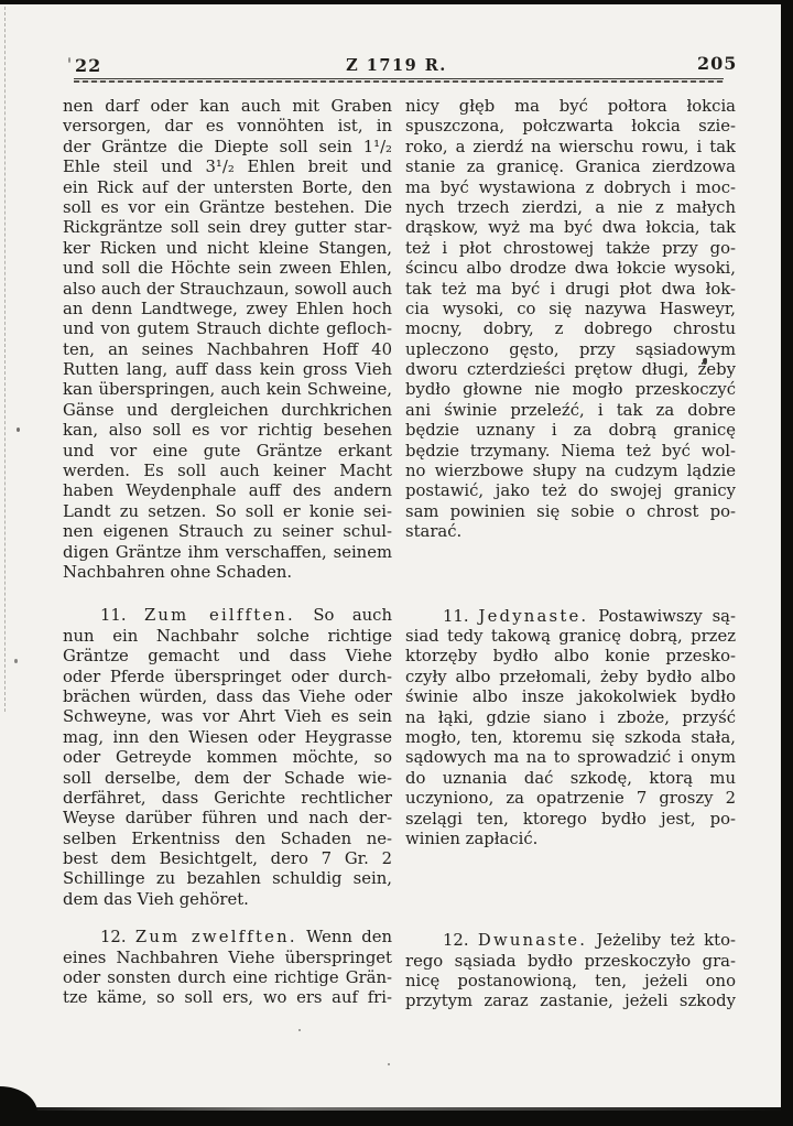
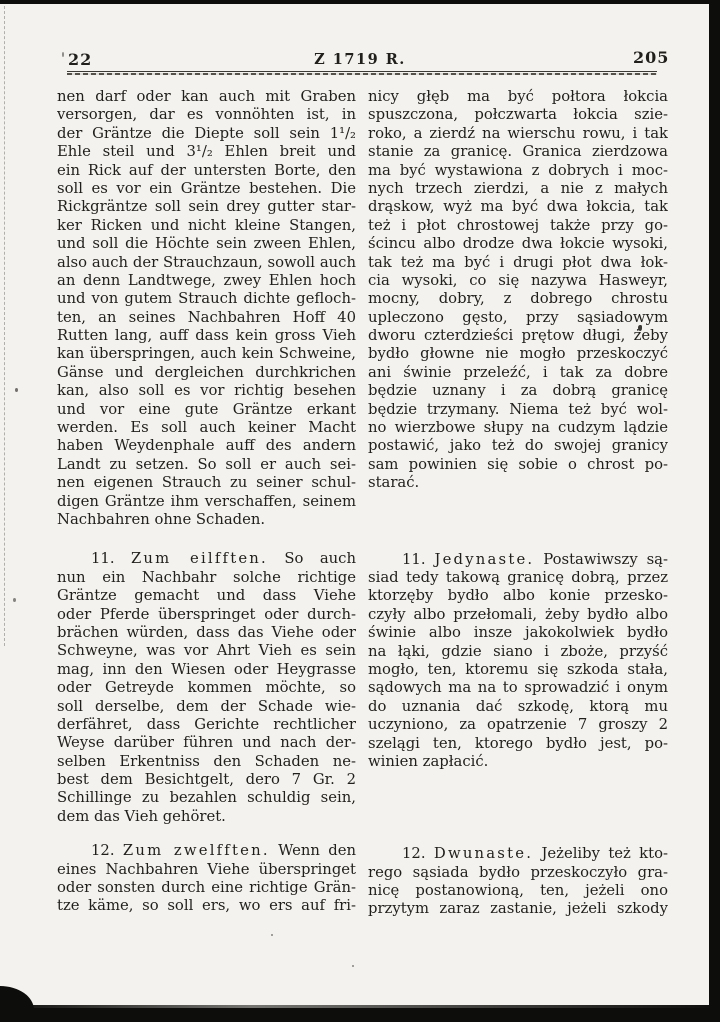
  22
  Z 1719 R.
  205
  nen darf oder kan auch mit Graben
  versorgen, dar es vonnöhten ist, in
  der Gräntze die Diepte soll sein 1¹/₂
  Ehle steil und 3¹/₂ Ehlen breit und
  ein Rick auf der untersten Borte, den
  soll es vor ein Gräntze bestehen. Die
  Rickgräntze soll sein drey gutter star-
  ker Ricken und nicht kleine Stangen,
  und soll die Höchte sein zween Ehlen,
  also auch der Strauchzaun, sowoll auch
  an denn Landtwege, zwey Ehlen hoch
  und von gutem Strauch dichte gefloch-
  ten, an seines Nachbahren Hoff 40
  Rutten lang, auff dass kein gross Vieh
  kan überspringen, auch kein Schweine,
  Gänse und dergleichen durchkrichen
  kan, also soll es vor richtig besehen
  und vor eine gute Gräntze erkant
  werden. Es soll auch keiner Macht
  haben Weydenphale auff des andern
- Landt zu setzen. So soll er konie sei-
+ Landt zu setzen. So soll er auch sei-
  nen eigenen Strauch zu seiner schul-
  digen Gräntze ihm verschaffen, seinem
  Nachbahren ohne Schaden.
  11. Zum eilfften. So auch
  nun ein Nachbahr solche richtige
  Gräntze gemacht und dass Viehe
  oder Pferde überspringet oder durch-
  brächen würden, dass das Viehe oder
  Schweyne, was vor Ahrt Vieh es sein
  mag, inn den Wiesen oder Heygrasse
  oder Getreyde kommen möchte, so
  soll derselbe, dem der Schade wie-
  derfähret, dass Gerichte rechtlicher
  Weyse darüber führen und nach der-
  selben Erkentniss den Schaden ne-
  best dem Besichtgelt, dero 7 Gr. 2
  Schillinge zu bezahlen schuldig sein,
  dem das Vieh gehöret.
  12. Zum zwelfften. Wenn den
  eines Nachbahren Viehe überspringet
  oder sonsten durch eine richtige Grän-
  tze käme, so soll ers, wo ers auf fri-
  nicy głęb ma być połtora łokcia
  spuszczona, połczwarta łokcia szie-
  roko, a zierdź na wierschu rowu, i tak
  stanie za granicę. Granica zierdzowa
  ma być wystawiona z dobrych i moc-
  nych trzech zierdzi, a nie z małych
  drąskow, wyż ma być dwa łokcia, tak
  też i płot chrostowej także przy go-
  ścincu albo drodze dwa łokcie wysoki,
  tak też ma być i drugi płot dwa łok-
  cia wysoki, co się nazywa Hasweyr,
  mocny, dobry, z dobrego chrostu
  upleczono gęsto, przy sąsiadowym
  dworu czterdzieści prętow długi, żeby
  bydło głowne nie mogło przeskoczyć
  ani świnie przeleźć, i tak za dobre
  będzie uznany i za dobrą granicę
  będzie trzymany. Niema też być wol-
  no wierzbowe słupy na cudzym lądzie
  postawić, jako też do swojej granicy
  sam powinien się sobie o chrost po-
  starać.
  11. Jedynaste. Postawiwszy są-
  siad tedy takową granicę dobrą, przez
  ktorzęby bydło albo konie przesko-
  czyły albo przełomali, żeby bydło albo
  świnie albo insze jakokolwiek bydło
  na łąki, gdzie siano i zboże, przyść
  mogło, ten, ktoremu się szkoda stała,
  sądowych ma na to sprowadzić i onym
  do uznania dać szkodę, ktorą mu
  uczyniono, za opatrzenie 7 groszy 2
  szelągi ten, ktorego bydło jest, po-
  winien zapłacić.
  12. Dwunaste. Jeżeliby też kto-
  rego sąsiada bydło przeskoczyło gra-
  nicę postanowioną, ten, jeżeli ono
  przytym zaraz zastanie, jeżeli szkody
